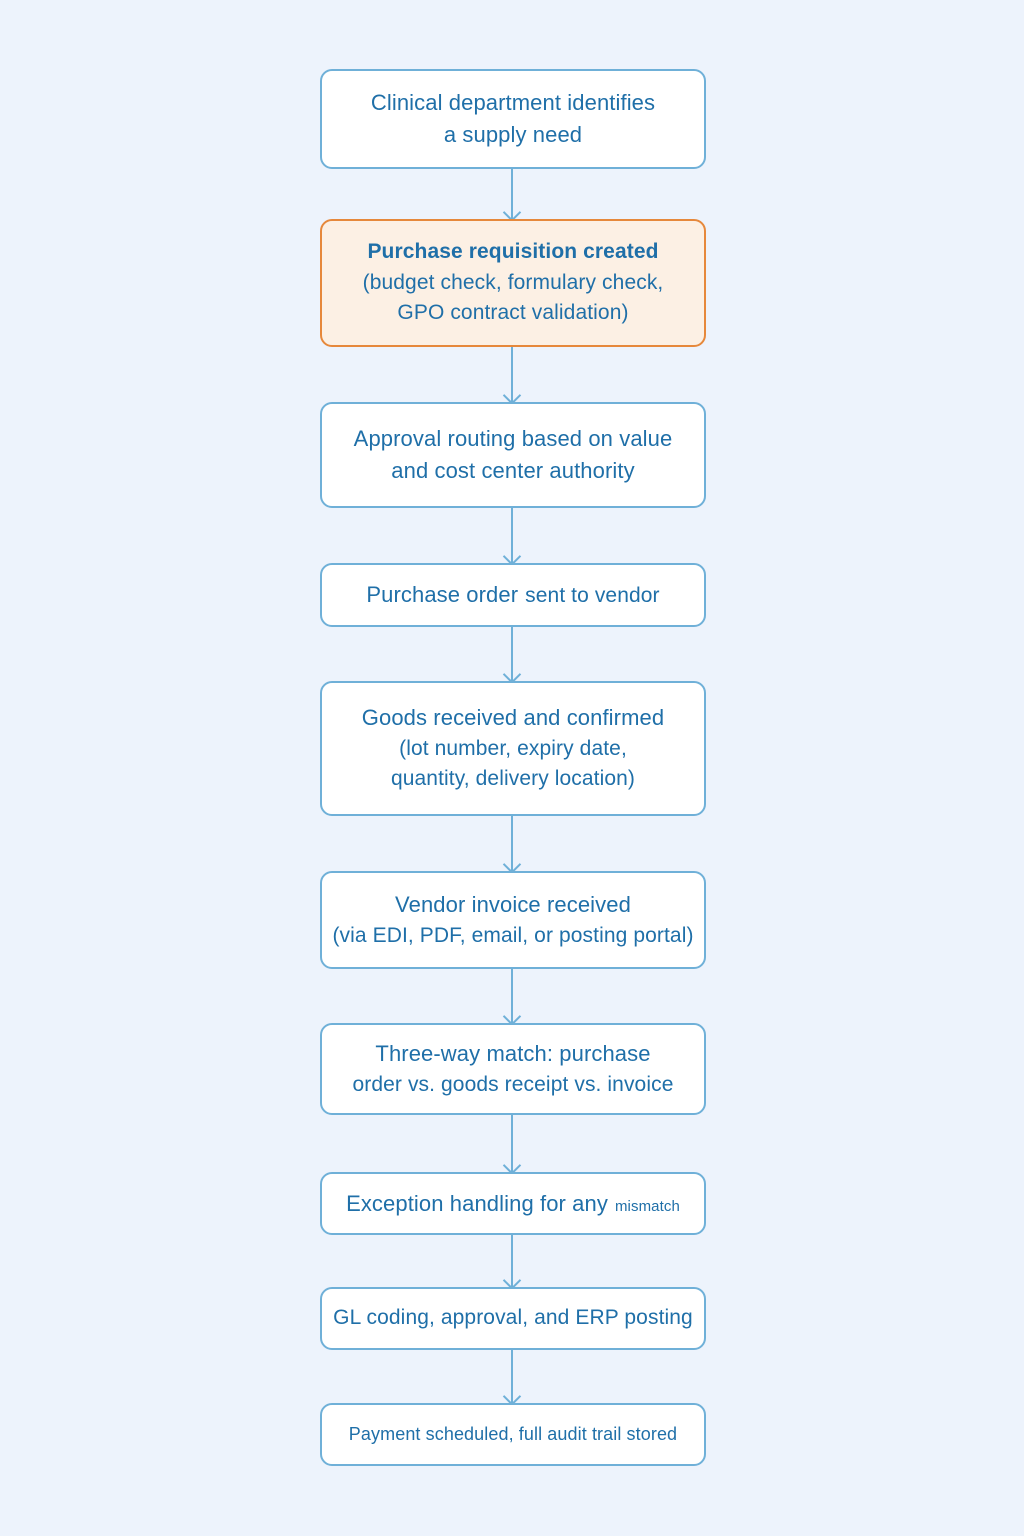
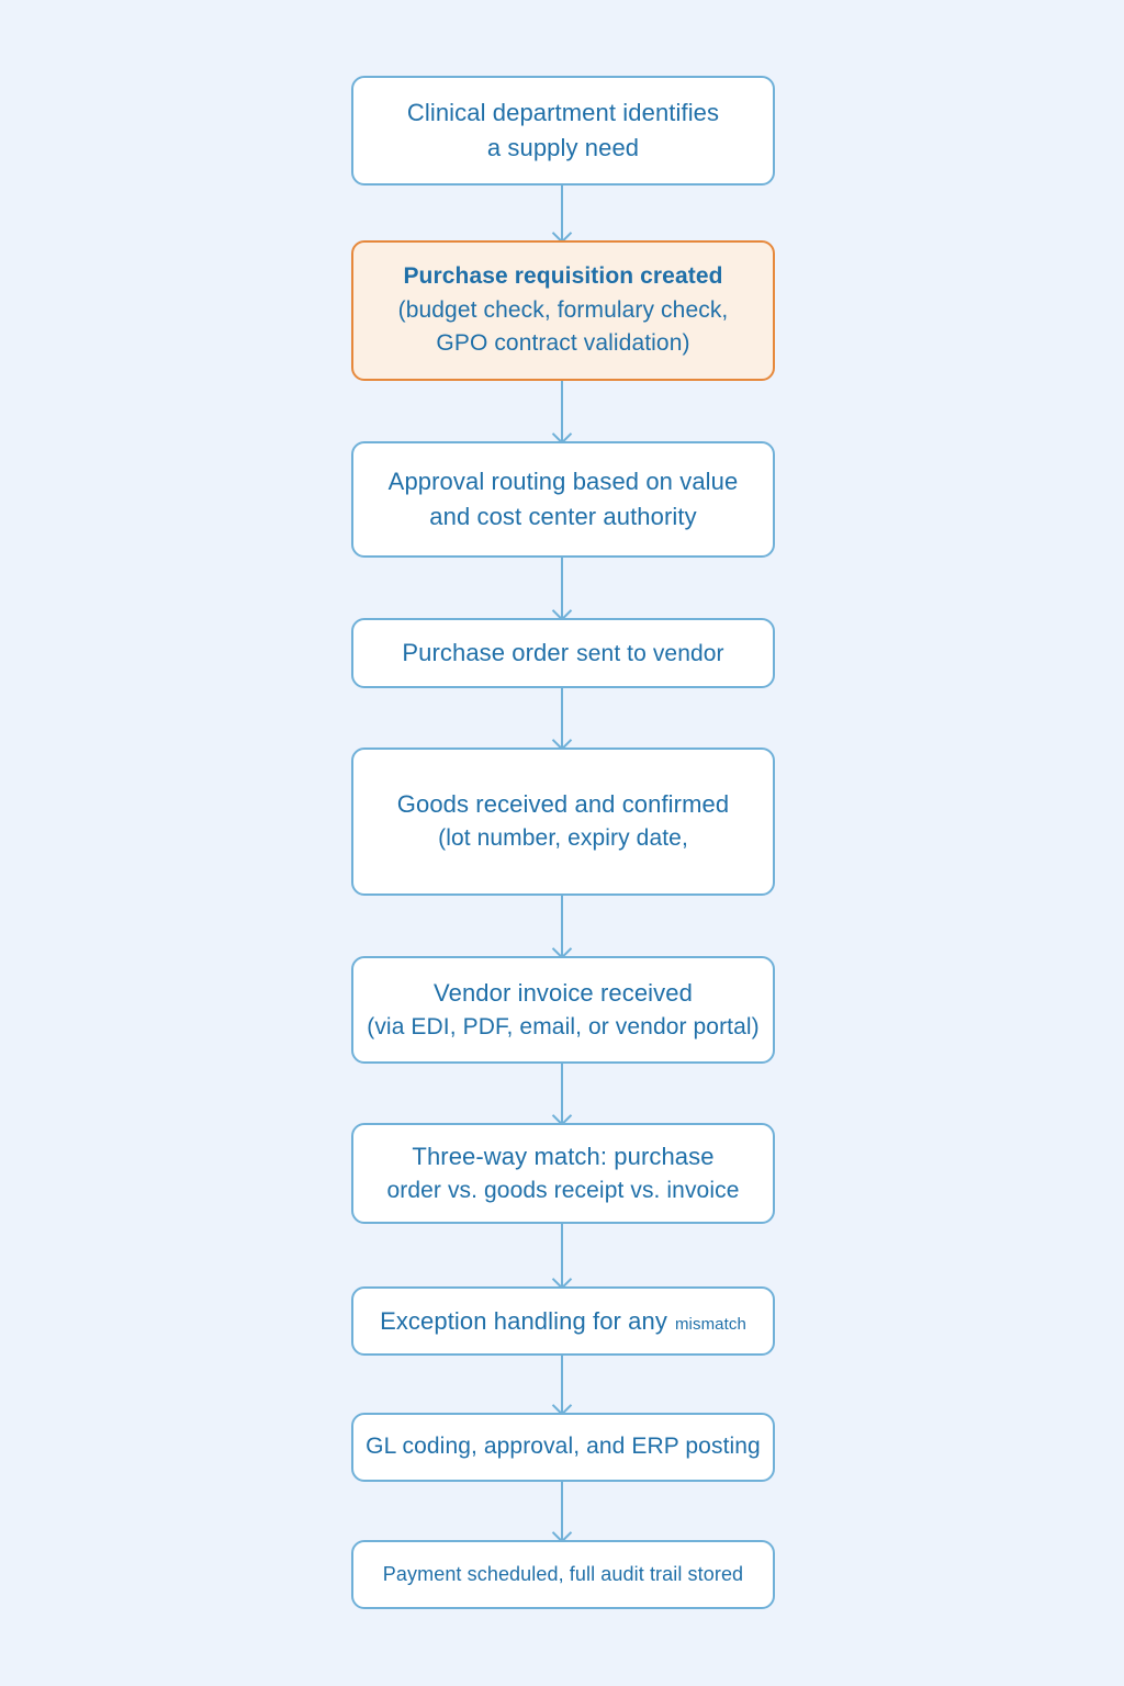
  Clinical department identifies
  a supply need
  Purchase requisition created
  (budget check, formulary check,
  GPO contract validation)
  Approval routing based on value
  and cost center authority
  Purchase order
  sent to vendor
  Goods received and confirmed
  (lot number, expiry date,
- quantity, delivery location)
  Vendor invoice received
- (via EDI, PDF, email, or posting portal)
+ (via EDI, PDF, email, or vendor portal)
  Three-way match: purchase
  order vs. goods receipt vs. invoice
  Exception handling for any
  mismatch
  GL coding, approval, and ERP posting
  Payment scheduled, full audit trail stored
